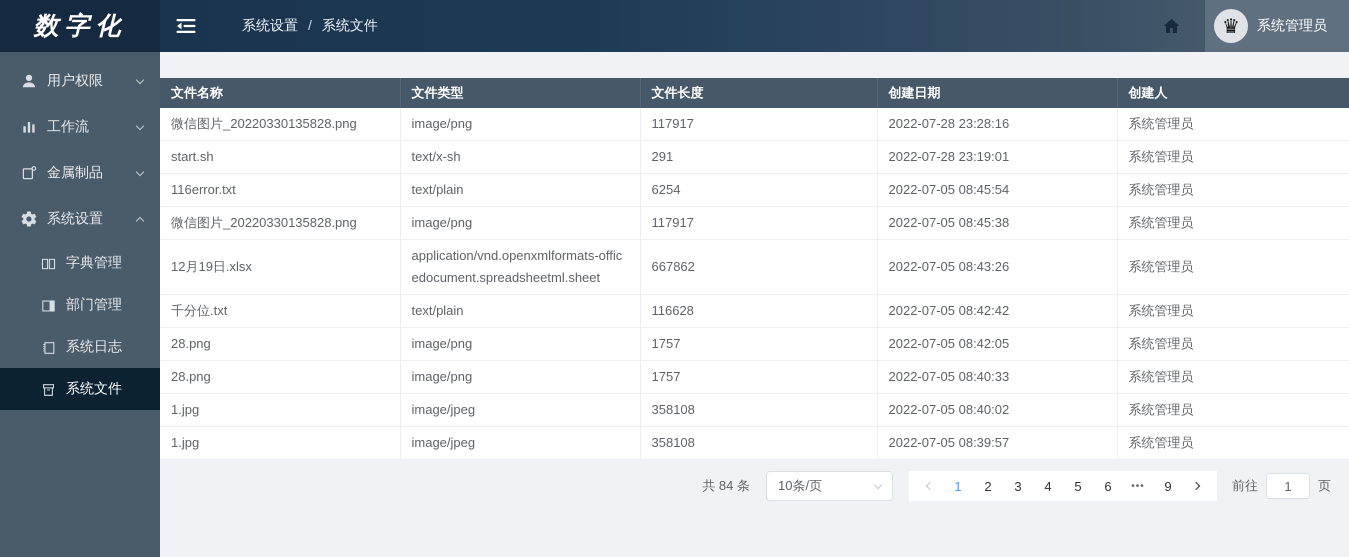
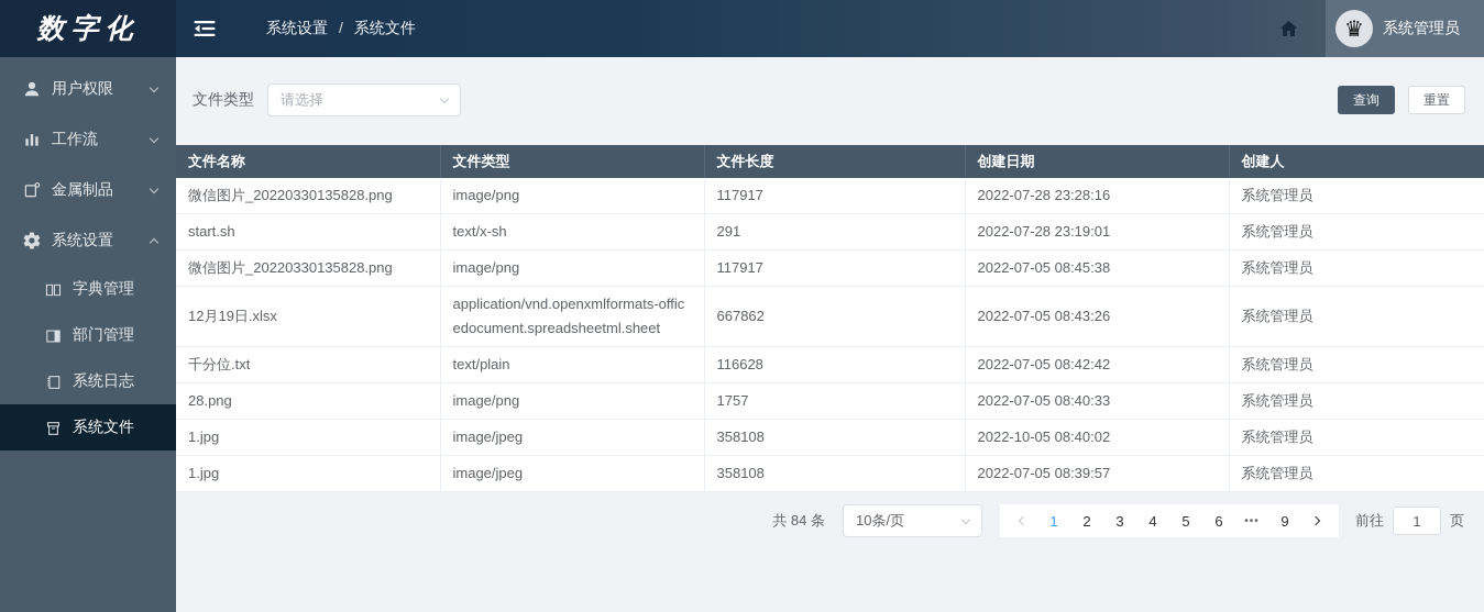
  数字化
  系统设置
  /
  系统文件
  ♛
  系统管理员
  用户权限
  工作流
  金属制品
  系统设置
  字典管理
  部门管理
  系统日志
  系统文件
+ 文件类型
+ 请选择
+ 查询
+ 重置
  文件名称	文件类型	文件长度	创建日期	创建人
  微信图片_20220330135828.png	image/png	117917	2022-07-28 23:28:16	系统管理员
  start.sh	text/x-sh	291	2022-07-28 23:19:01	系统管理员
- 116error.txt	text/plain	6254	2022-07-05 08:45:54	系统管理员
  微信图片_20220330135828.png	image/png	117917	2022-07-05 08:45:38	系统管理员
  12月19日.xlsx	application/vnd.openxmlformats-officedocument.spreadsheetml.sheet	667862	2022-07-05 08:43:26	系统管理员
  千分位.txt	text/plain	116628	2022-07-05 08:42:42	系统管理员
- 28.png	image/png	1757	2022-07-05 08:42:05	系统管理员
  28.png	image/png	1757	2022-07-05 08:40:33	系统管理员
- 1.jpg	image/jpeg	358108	2022-07-05 08:40:02	系统管理员
+ 1.jpg	image/jpeg	358108	2022-10-05 08:40:02	系统管理员
  1.jpg	image/jpeg	358108	2022-07-05 08:39:57	系统管理员
  共 84 条
  10条/页
  1
  2
  3
  4
  5
  6
  •••
  9
  前往
  1
  页
